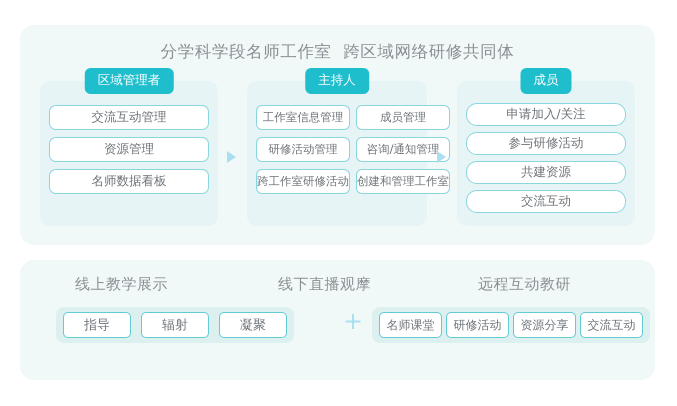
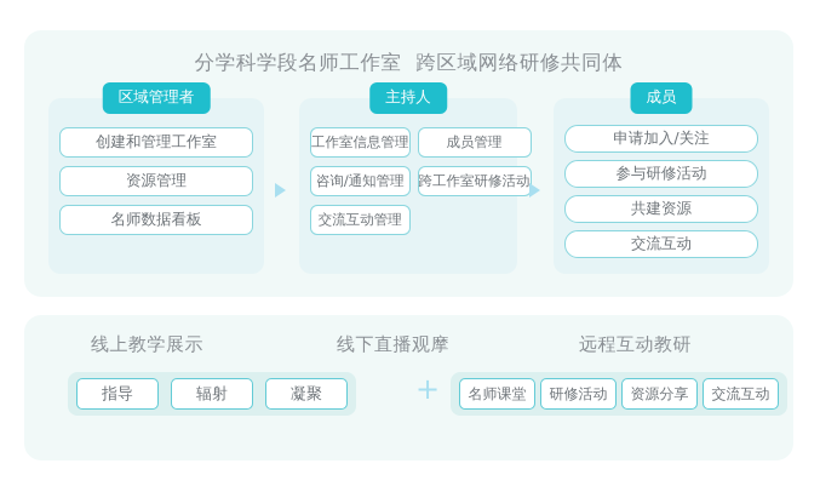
  分学科学段名师工作室 跨区域网络研修共同体
  区域管理者
- 交流互动管理
+ 创建和管理工作室
  资源管理
  名师数据看板
  主持人
  工作室信息管理
  成员管理
- 研修活动管理
  咨询/通知管理
  跨工作室研修活动
- 创建和管理工作室
+ 交流互动管理
  成员
  申请加入/关注
  参与研修活动
  共建资源
  交流互动
  线上教学展示
  线下直播观摩
  远程互动教研
  指导
  辐射
  凝聚
  +
  名师课堂
  研修活动
  资源分享
  交流互动
